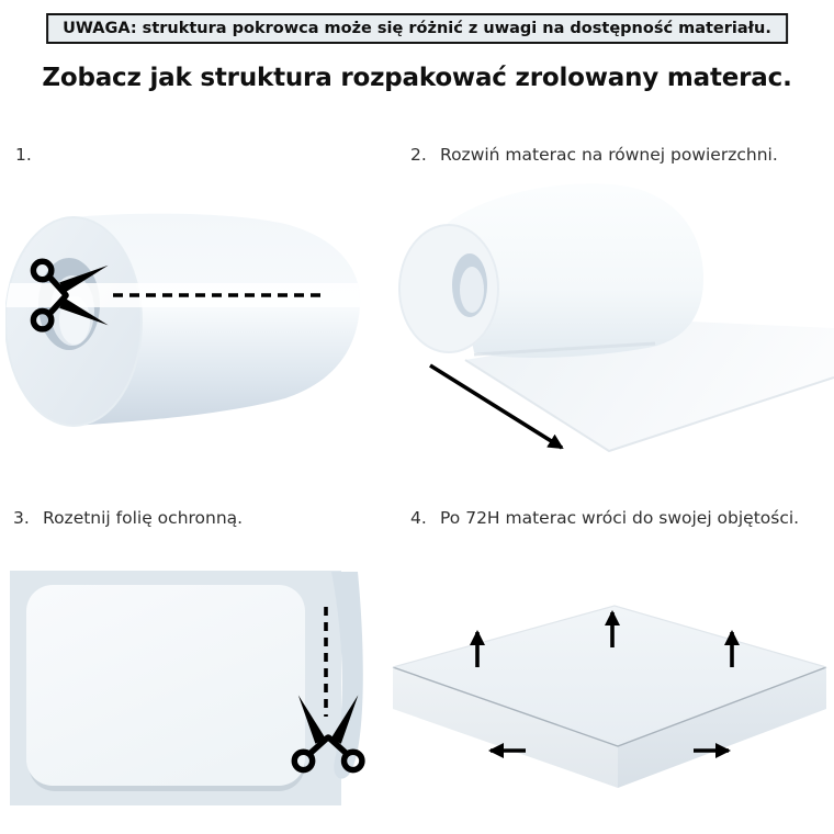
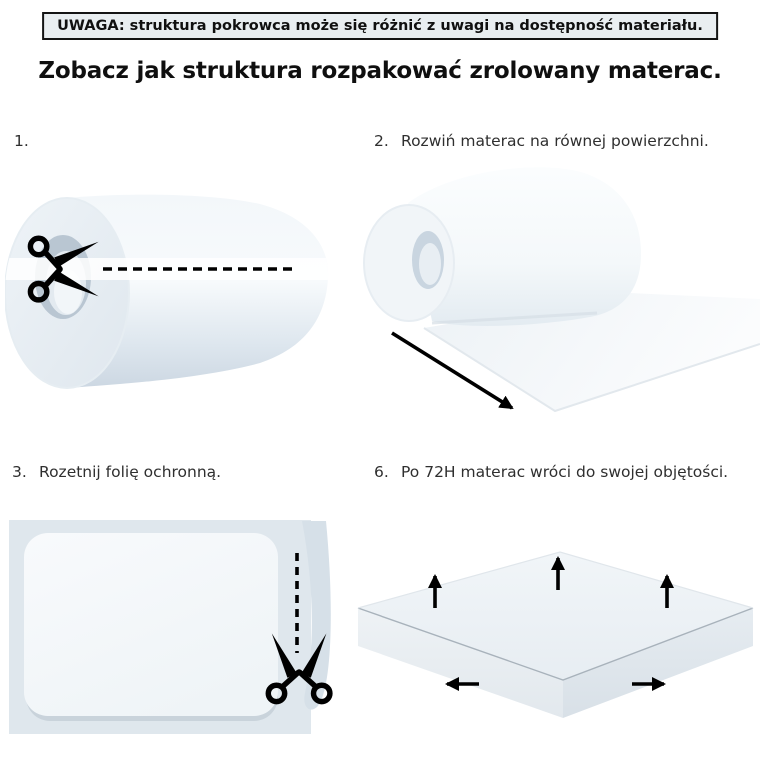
  UWAGA: struktura pokrowca może się różnić z uwagi na dostępność materiału.
  Zobacz jak struktura rozpakować zrolowany materac.
  1.
  2.
  Rozwiń materac na równej powierzchni.
  3.
  Rozetnij folię ochronną.
- 4.
+ 6.
  Po 72H materac wróci do swojej objętości.
